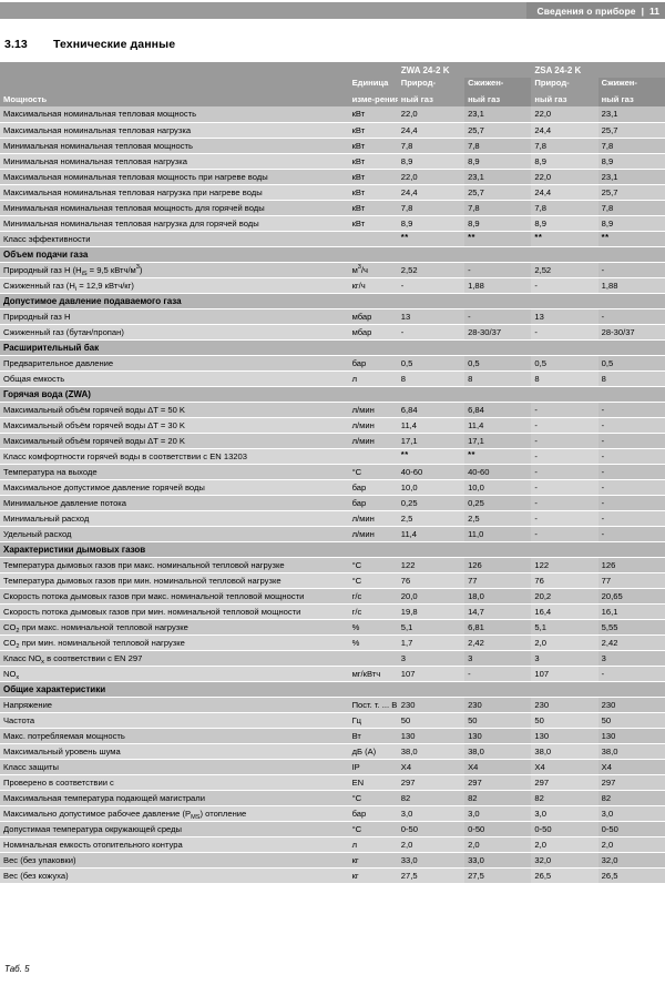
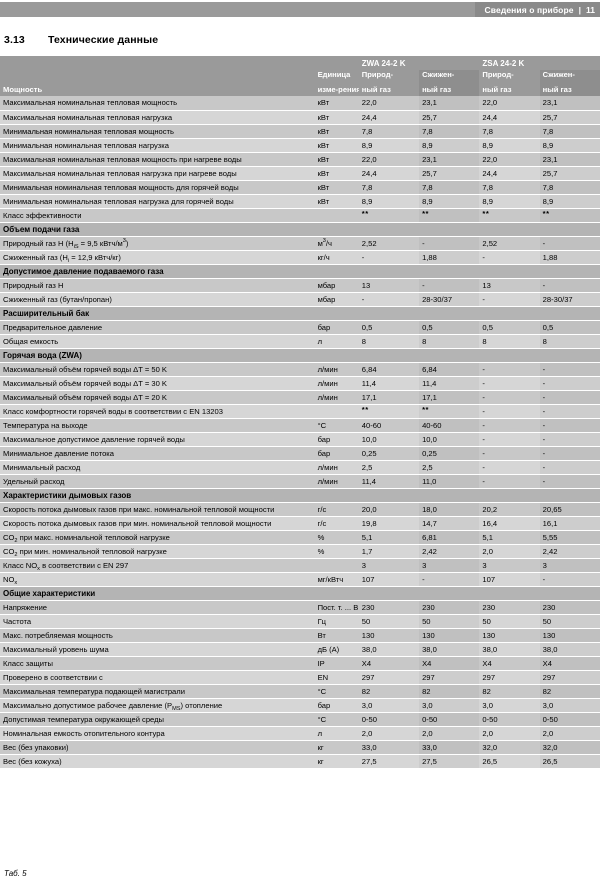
  Сведения о приборе
  |
  11
  3.13
  Технические данные
  		ZWA 24-2 K	ZSA 24-2 K
  	Единица	Природ-	Сжижен-	Природ-	Сжижен-
  Мощность	изме-рения	ный газ	ный газ	ный газ	ный газ
  Максимальная номинальная тепловая мощность	кВт	22,0	23,1	22,0	23,1
  Максимальная номинальная тепловая нагрузка	кВт	24,4	25,7	24,4	25,7
  Минимальная номинальная тепловая мощность	кВт	7,8	7,8	7,8	7,8
  Минимальная номинальная тепловая нагрузка	кВт	8,9	8,9	8,9	8,9
  Максимальная номинальная тепловая мощность при нагреве воды	кВт	22,0	23,1	22,0	23,1
  Максимальная номинальная тепловая нагрузка при нагреве воды	кВт	24,4	25,7	24,4	25,7
  Минимальная номинальная тепловая мощность для горячей воды	кВт	7,8	7,8	7,8	7,8
  Минимальная номинальная тепловая нагрузка для горячей воды	кВт	8,9	8,9	8,9	8,9
  Класс эффективности		**	**	**	**
  Объем подачи газа
  Природный газ H (H = 9,5 кВтч/м )	м /ч	2,52	-	2,52	-
  Сжиженный газ (H = 12,9 кВтч/кг)	кг/ч	-	1,88	-	1,88
  Допустимое давление подаваемого газа
  Природный газ H	мбар	13	-	13	-
  Сжиженный газ (бутан/пропан)	мбар	-	28-30/37	-	28-30/37
  Расширительный бак
  Предварительное давление	бар	0,5	0,5	0,5	0,5
  Общая емкость	л	8	8	8	8
  Горячая вода (ZWA)
  Максимальный объём горячей воды ΔT = 50 K	л/мин	6,84	6,84	-	-
  Максимальный объём горячей воды ΔT = 30 K	л/мин	11,4	11,4	-	-
  Максимальный объём горячей воды ΔT = 20 K	л/мин	17,1	17,1	-	-
  Класс комфортности горячей воды в соответствии с EN 13203		**	**	-	-
  Температура на выходе	°C	40-60	40-60	-	-
  Максимальное допустимое давление горячей воды	бар	10,0	10,0	-	-
  Минимальное давление потока	бар	0,25	0,25	-	-
  Минимальный расход	л/мин	2,5	2,5	-	-
  Удельный расход	л/мин	11,4	11,0	-	-
  Характеристики дымовых газов
- Температура дымовых газов при макс. номинальной тепловой нагрузке	°C	122	126	122	126
- Температура дымовых газов при мин. номинальной тепловой нагрузке	°C	76	77	76	77
  Скорость потока дымовых газов при макс. номинальной тепловой мощности	г/с	20,0	18,0	20,2	20,65
  Скорость потока дымовых газов при мин. номинальной тепловой мощности	г/с	19,8	14,7	16,4	16,1
  CO при макс. номинальной тепловой нагрузке	%	5,1	6,81	5,1	5,55
  CO при мин. номинальной тепловой нагрузке	%	1,7	2,42	2,0	2,42
  Класс NO в соответствии с EN 297		3	3	3	3
  NO	мг/кВтч	107	-	107	-
  Общие характеристики
  Напряжение	Пост. т. ... В	230	230	230	230
  Частота	Гц	50	50	50	50
  Макс. потребляемая мощность	Вт	130	130	130	130
  Максимальный уровень шума	дБ (А)	38,0	38,0	38,0	38,0
  Класс защиты	IP	X4	X4	X4	X4
  Проверено в соответствии с	EN	297	297	297	297
  Максимальная температура подающей магистрали	°C	82	82	82	82
  Максимально допустимое рабочее давление (P ) отопление	бар	3,0	3,0	3,0	3,0
  Допустимая температура окружающей среды	°C	0-50	0-50	0-50	0-50
  Номинальная емкость отопительного контура	л	2,0	2,0	2,0	2,0
  Вес (без упаковки)	кг	33,0	33,0	32,0	32,0
  Вес (без кожуха)	кг	27,5	27,5	26,5	26,5
  Таб. 5
